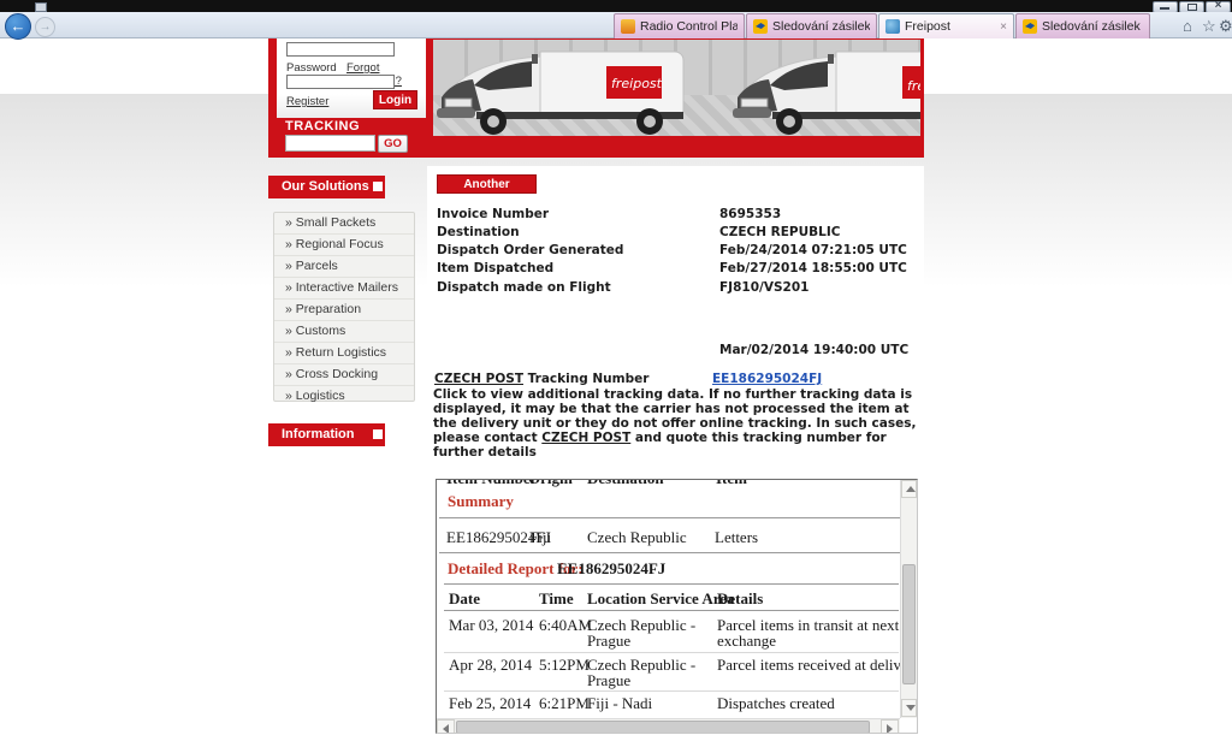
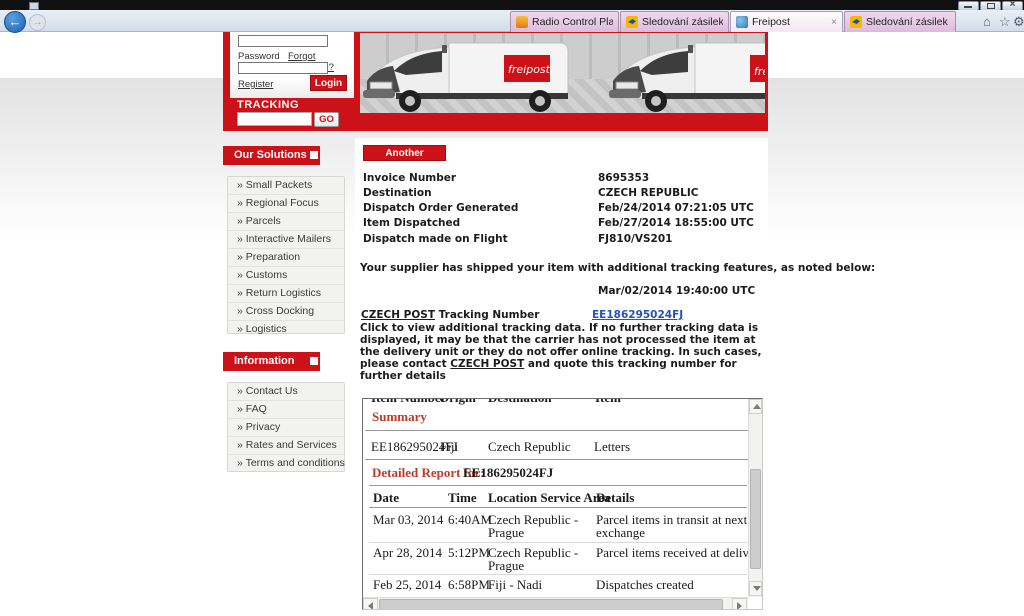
  ×
  ←
  →
  Freipost
  ×
  ⌂
  ☆
  ⚙
  Password
  Register
  Login
  TRACKING
  GO
  freipost
  Our Solutions
  » Small Packets
  » Regional Focus
  » Parcels
  » Interactive Mailers
  » Preparation
  » Customs
  » Return Logistics
  » Cross Docking
  » Logistics
  Information
+ » Contact Us
+ » FAQ
+ » Privacy
+ » Rates and Services
+ » Terms and conditions
  Another Tracking
  Invoice Number
  8695353
  Destination
  CZECH REPUBLIC
  Dispatch Order Generated
  Feb/24/2014 07:21:05 UTC
  Item Dispatched
  Feb/27/2014 18:55:00 UTC
  Dispatch made on Flight
  FJ810/VS201
+ Your supplier has shipped your item with additional tracking features, as noted below:
  Mar/02/2014 19:40:00 UTC
  CZECH POST Tracking Number
  EE186295024FJ
  Click to view additional tracking data. If no further tracking data is displayed, it may be that the carrier has not processed the item at the delivery unit or they do not offer online tracking. In such cases, please contact CZECH POST and quote this tracking number for further details
  Summary
  EE186295024FJ
  Fiji
  Czech Republic
  Letters
  Detailed Report for:
  EE186295024FJ
  Date
  Time
  Location Service Area
  Details
  Mar 03, 2014
  6:40AM
  Czech Republic -
  Prague
  Parcel items in transit at next
  exchange
  Apr 28, 2014
  5:12PM
  Czech Republic -
  Prague
  Parcel items received at deliv
  Feb 25, 2014
- 6:21PM
+ 6:58PM
  Fiji - Nadi
  Dispatches created
